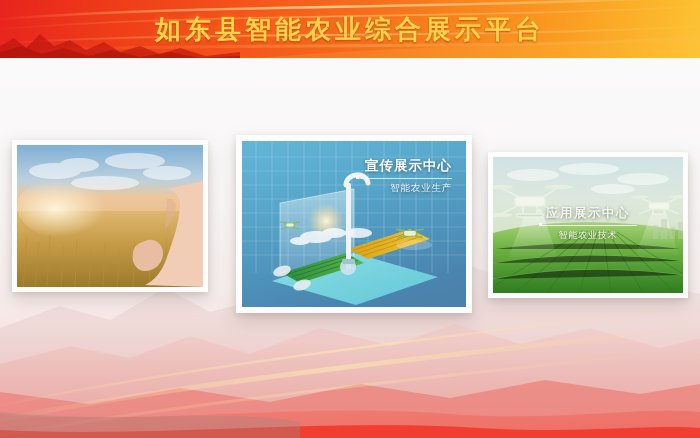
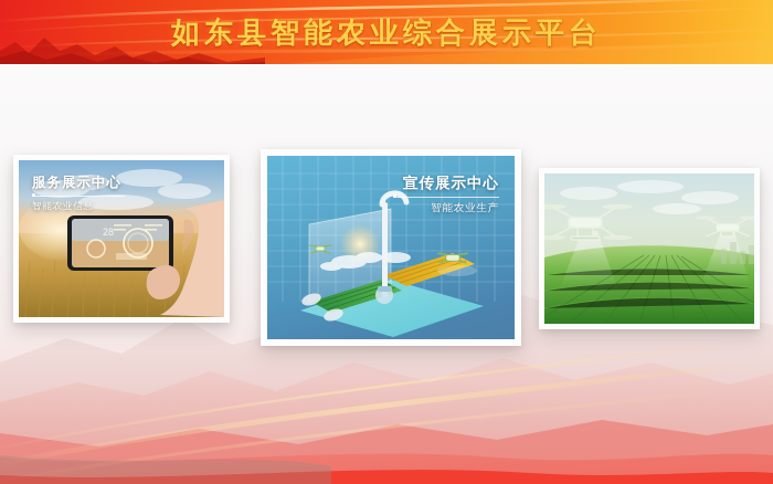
  如东县智能农业综合展示平台
+ 28
+ 服务展示中心
+ 智能农业信息
  宣传展示中心
  智能农业生产
- 应用展示中心
- 智能农业技术
